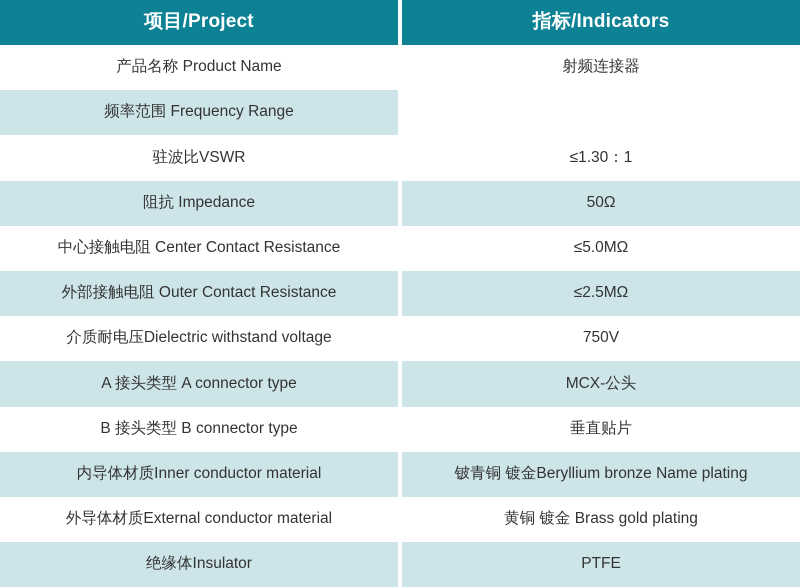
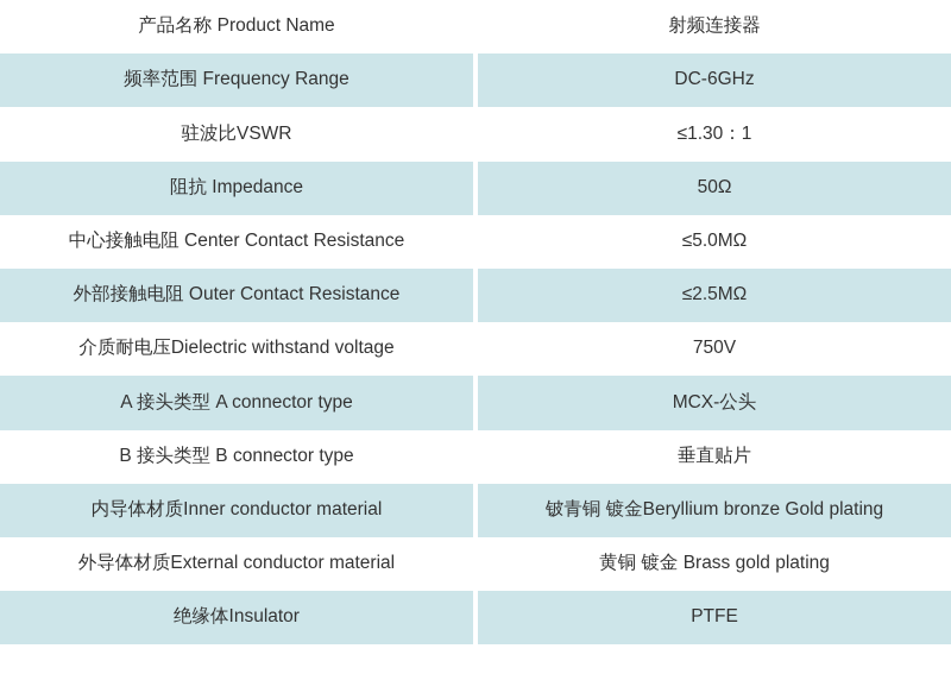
- 项目/Project
- 指标/Indicators
  产品名称 Product Name
  射频连接器
  频率范围 Frequency Range
+ DC-6GHz
  驻波比VSWR
  ≤1.30：1
  阻抗 Impedance
  50Ω
  中心接触电阻 Center Contact Resistance
  ≤5.0MΩ
  外部接触电阻 Outer Contact Resistance
  ≤2.5MΩ
  介质耐电压Dielectric withstand voltage
  750V
  A 接头类型 A connector type
  MCX-公头
  B 接头类型 B connector type
  垂直贴片
  内导体材质Inner conductor material
- 铍青铜 镀金Beryllium bronze Name plating
+ 铍青铜 镀金Beryllium bronze Gold plating
  外导体材质External conductor material
  黄铜 镀金 Brass gold plating
  绝缘体Insulator
  PTFE
